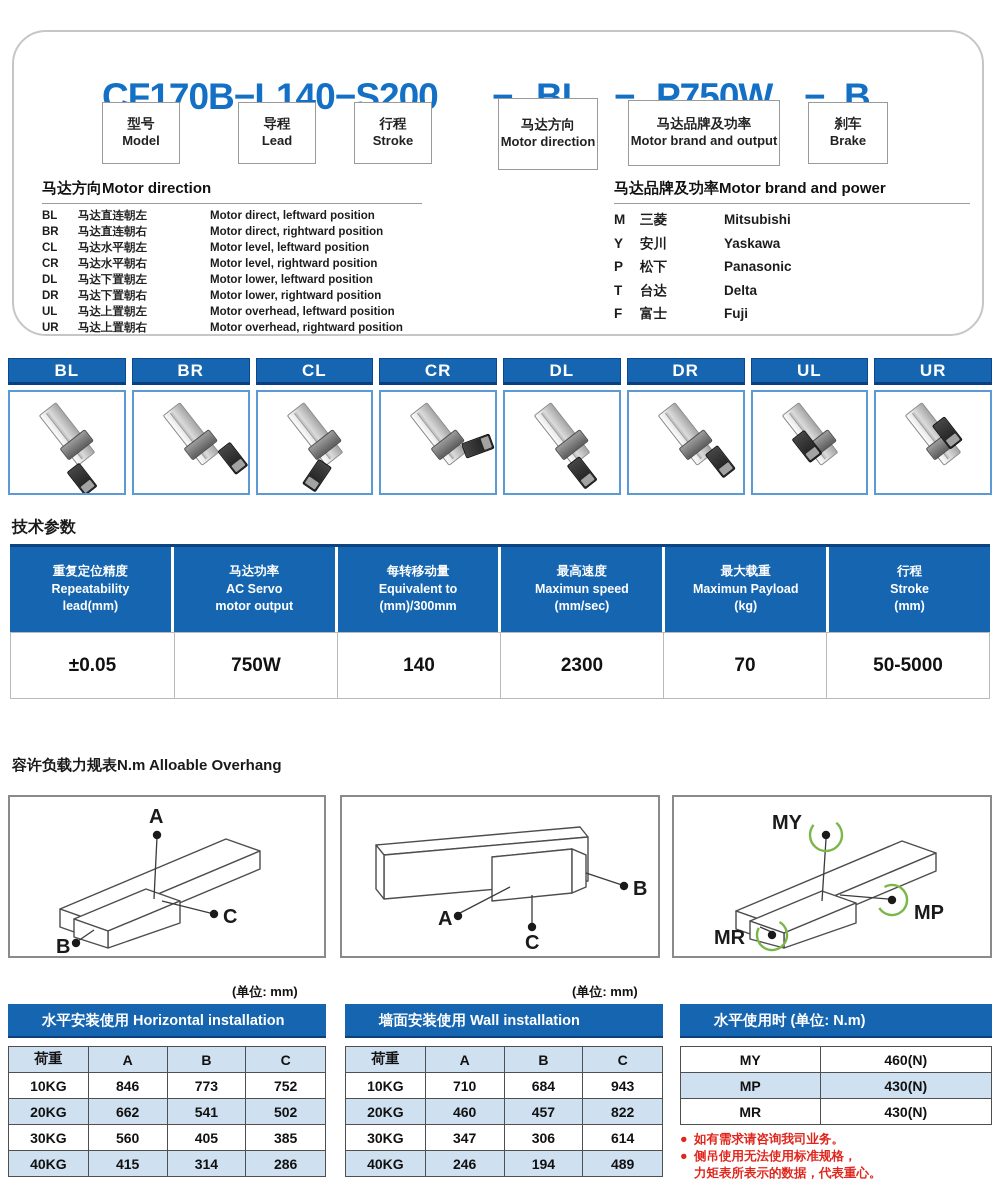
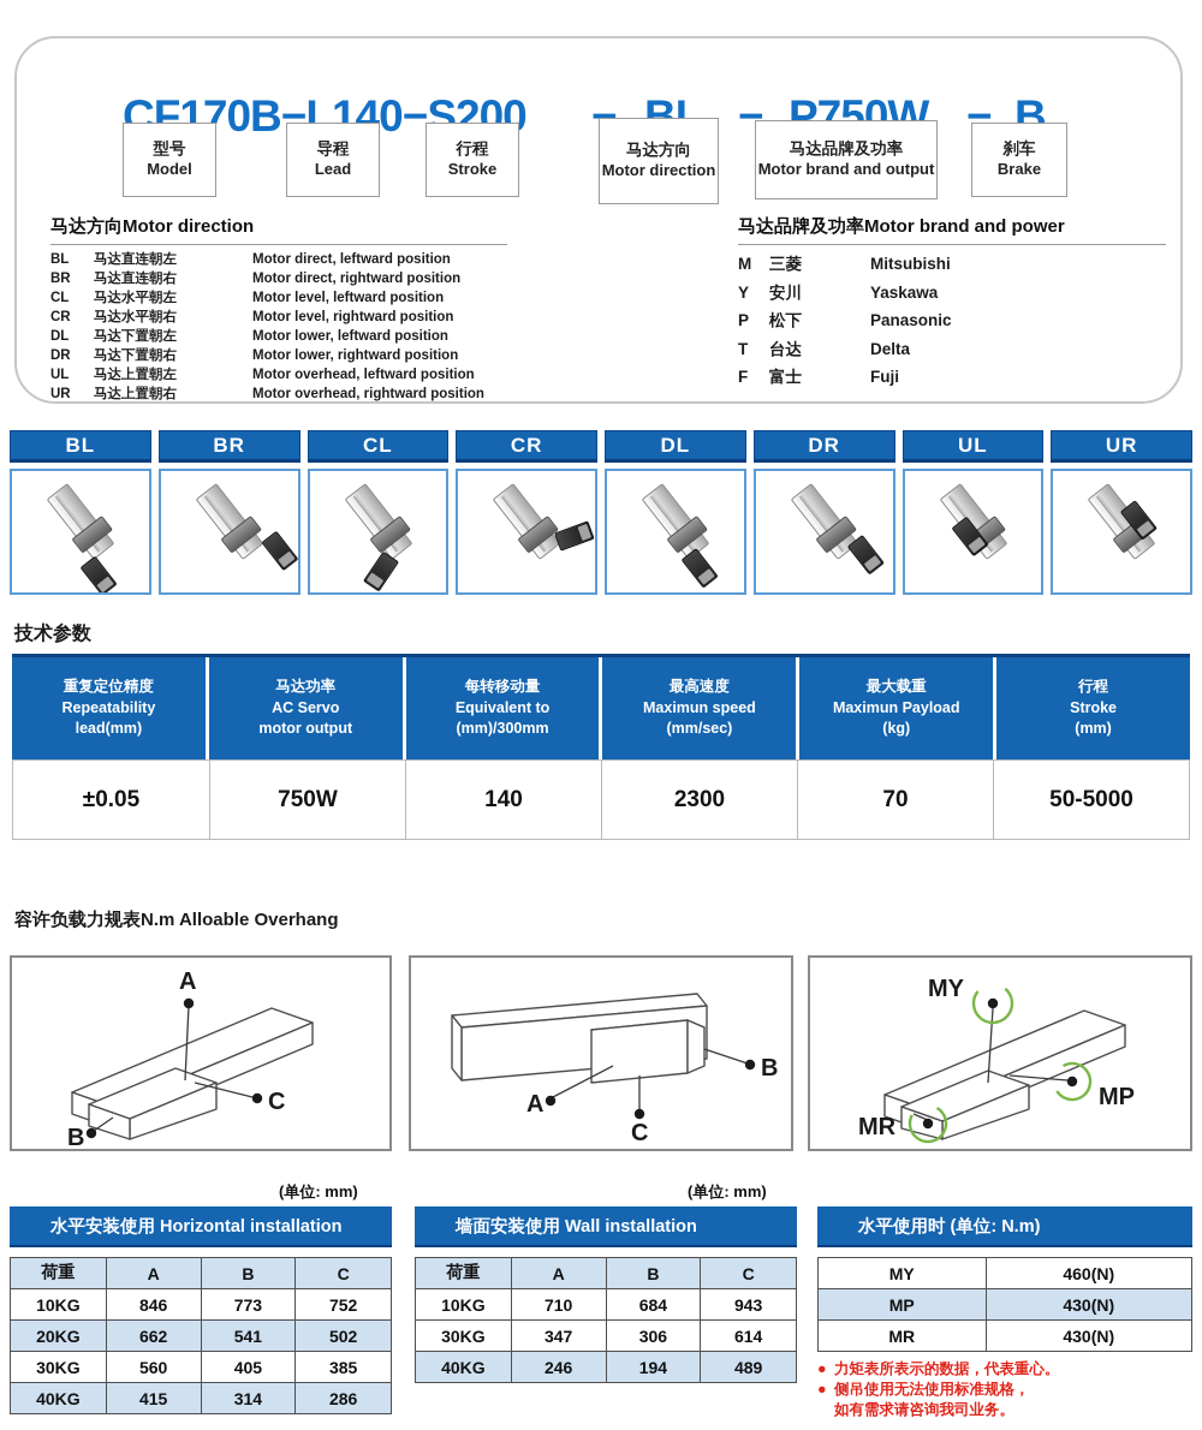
  CF170B−L140−S200
  −
  BL
  −
  P750W
  −
  B
  型号
  Model
  导程
  Lead
  行程
  Stroke
  马达方向
  Motor direction
  马达品牌及功率
  Motor brand and output
  刹车
  Brake
  马达方向Motor direction
  BL
  马达直连朝左
  Motor direct, leftward position
  BR
  马达直连朝右
  Motor direct, rightward position
  CL
  马达水平朝左
  Motor level, leftward position
  CR
  马达水平朝右
  Motor level, rightward position
  DL
  马达下置朝左
  Motor lower, leftward position
  DR
  马达下置朝右
  Motor lower, rightward position
  UL
  马达上置朝左
  Motor overhead, leftward position
  UR
  马达上置朝右
  Motor overhead, rightward position
  马达品牌及功率Motor brand and power
  M
  三菱
  Mitsubishi
  Y
  安川
  Yaskawa
  P
  松下
  Panasonic
  T
  台达
  Delta
  F
  富士
  Fuji
  BL
  BR
  CL
  CR
  DL
  DR
  UL
  UR
  技术参数
  重复定位精度
  Repeatability
  lead(mm)
  马达功率
  AC Servo
  motor output
  每转移动量
  Equivalent to
  (mm)/300mm
  最高速度
  Maximun speed
  (mm/sec)
  最大载重
  Maximun Payload
  (kg)
  行程
  Stroke
  (mm)
  ±0.05
  750W
  140
  2300
  70
  50-5000
  容许负载力规表N.m Alloable Overhang
  A
  C
  B
  A
  B
  C
  MY
  MP
  MR
  (单位: mm)
  (单位: mm)
  水平安装使用 Horizontal installation
  墙面安装使用 Wall installation
  水平使用时 (单位: N.m)
  荷重	A	B	C
  10KG	846	773	752
  20KG	662	541	502
  30KG	560	405	385
  40KG	415	314	286
  荷重	A	B	C
  10KG	710	684	943
- 20KG	460	457	822
  30KG	347	306	614
  40KG	246	194	489
  MY	460(N)
  MP	430(N)
  MR	430(N)
  ●
- 如有需求请咨询我司业务。
+ 力矩表所表示的数据，代表重心。
  ●
  侧吊使用无法使用标准规格，
- 力矩表所表示的数据，代表重心。
+ 如有需求请咨询我司业务。
